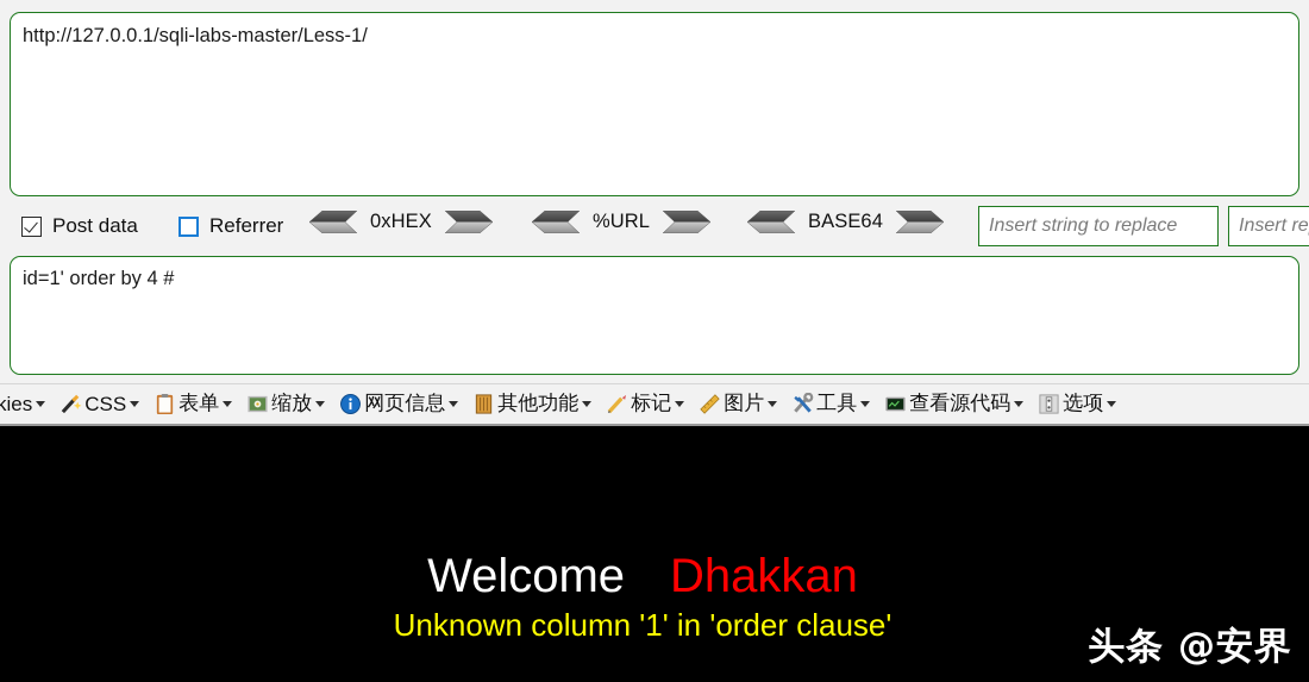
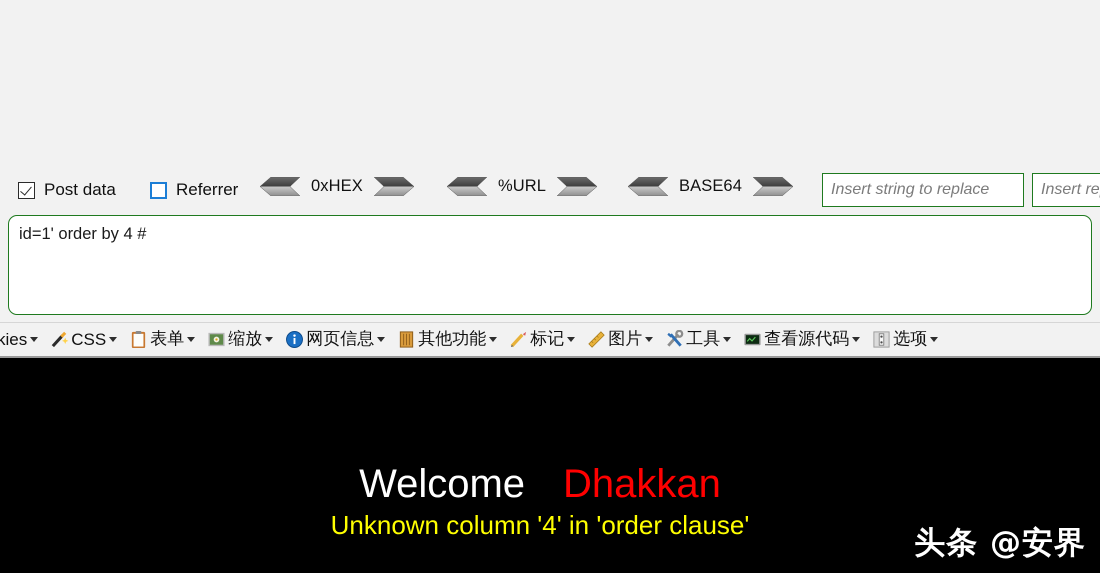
- http://127.0.0.1/sqli-labs-master/Less-1/
  Post data
  Referrer
  0xHEX
  %URL
  BASE64
  Insert string to replace
  id=1' order by 4 #
  kies
  CSS
  表单
  缩放
  网页信息
  其他功能
  标记
  图片
  工具
  查看源代码
  选项
  Welcome Dhakkan
- Unknown column '1' in 'order clause'
+ Unknown column '4' in 'order clause'
  头条 @安界
